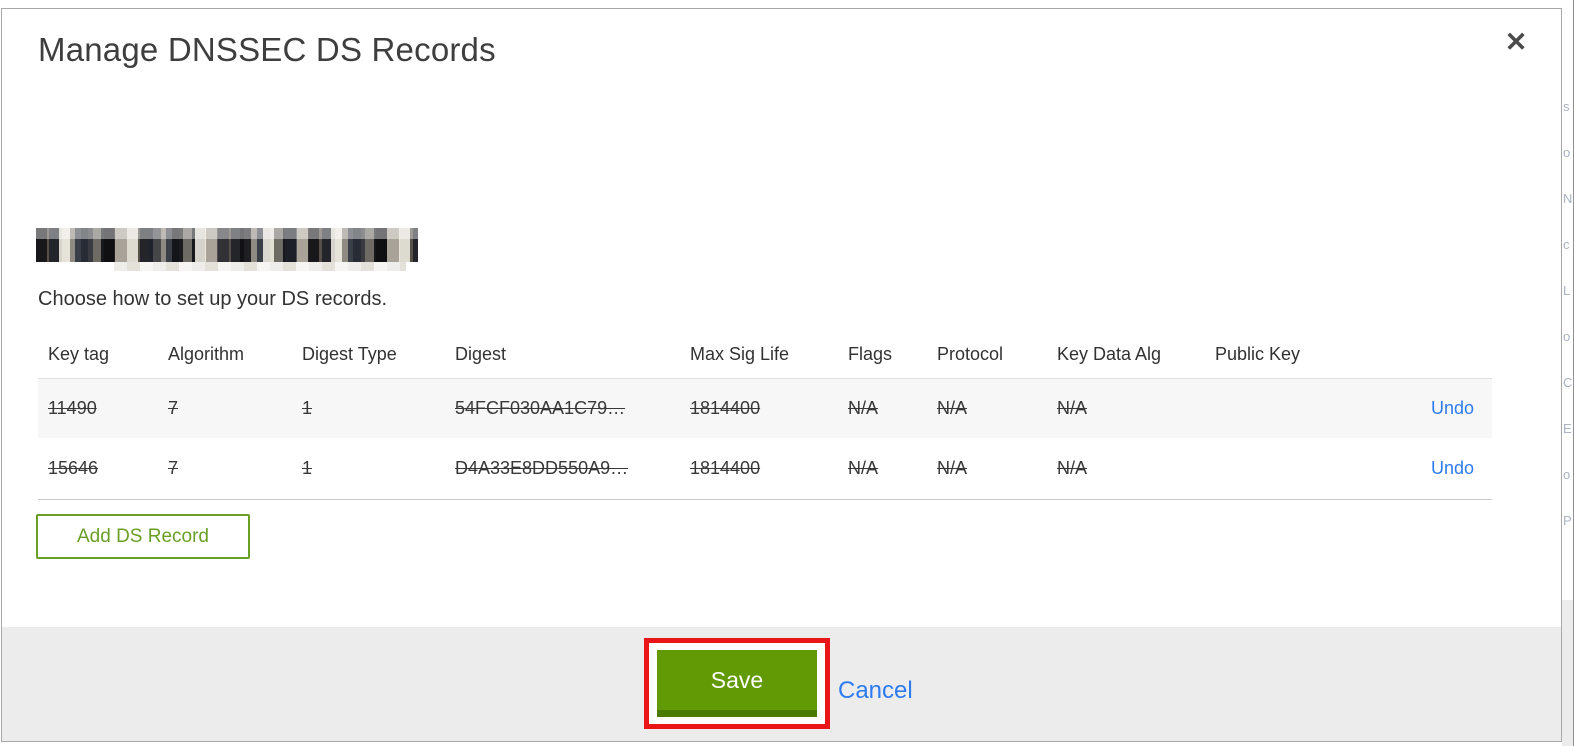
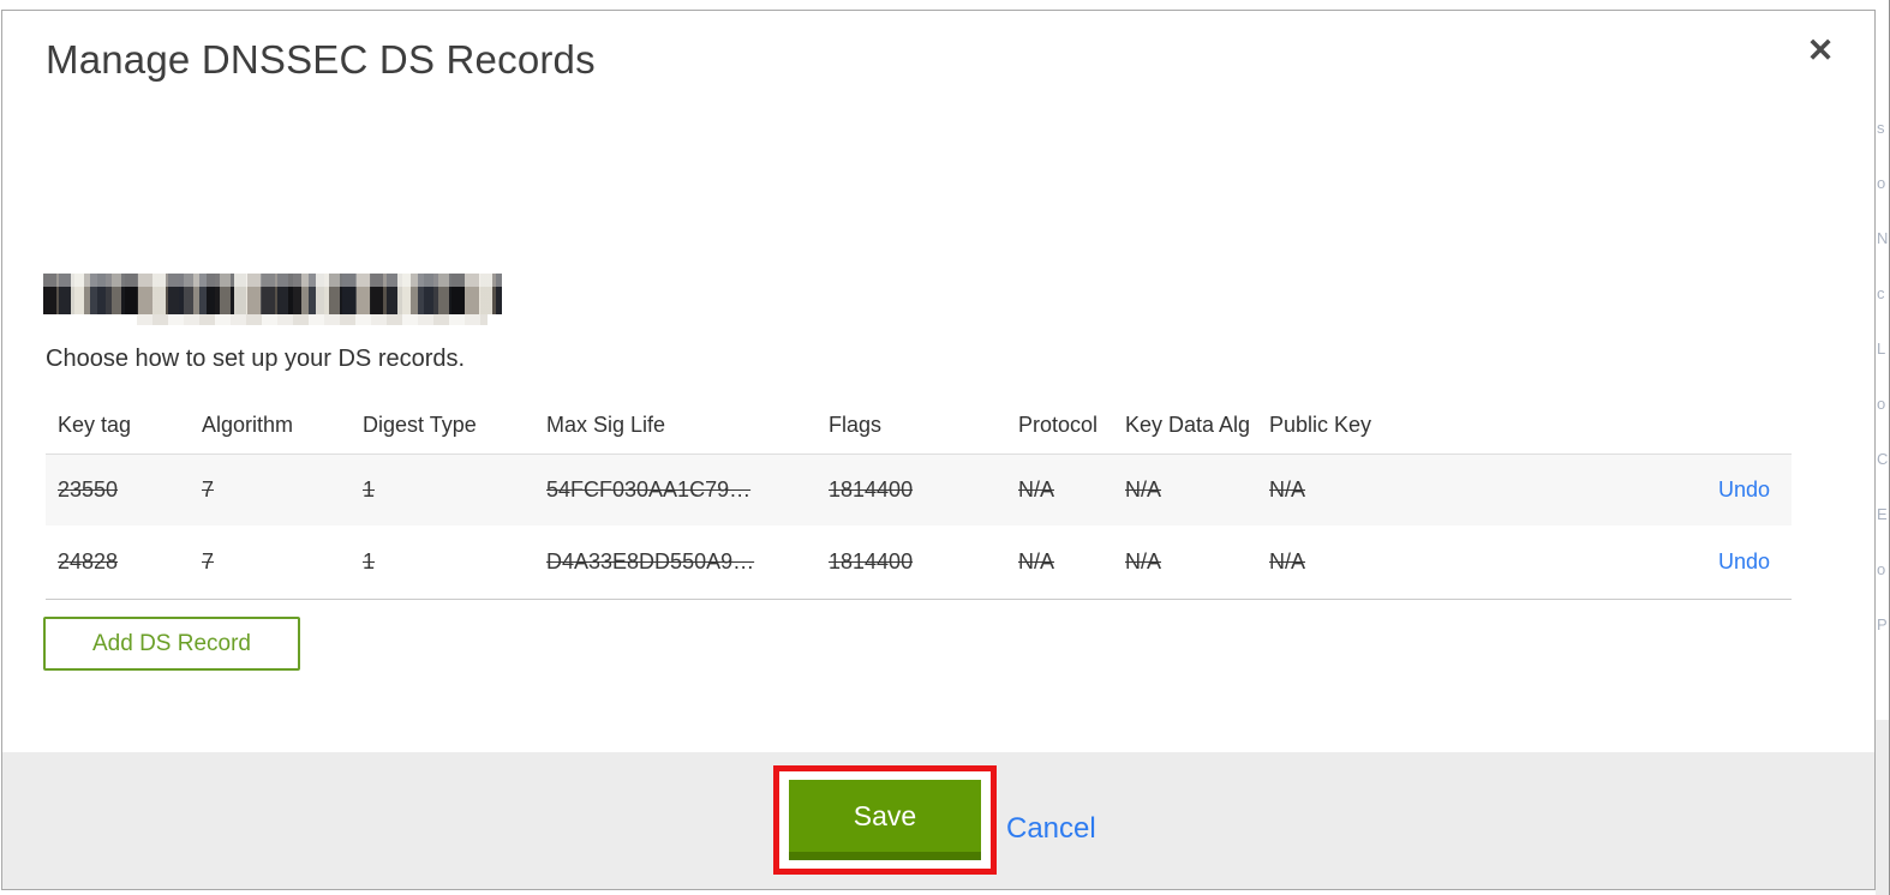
  Manage DNSSEC DS Records
  ✕
  Choose how to set up your DS records.
  Key tag
  Algorithm
  Digest Type
- Digest
  Max Sig Life
  Flags
  Protocol
  Key Data Alg
  Public Key
- 11490
+ 23550
  7
  1
  54FCF030AA1C79…
  1814400
  N/A
  N/A
  N/A
  Undo
- 15646
+ 24828
  7
  1
  D4A33E8DD550A9…
  1814400
  N/A
  N/A
  N/A
  Undo
  Add DS Record
  Save
  Cancel
  s
  o
  N
  c
  L
  o
  C
  E
  o
  P
